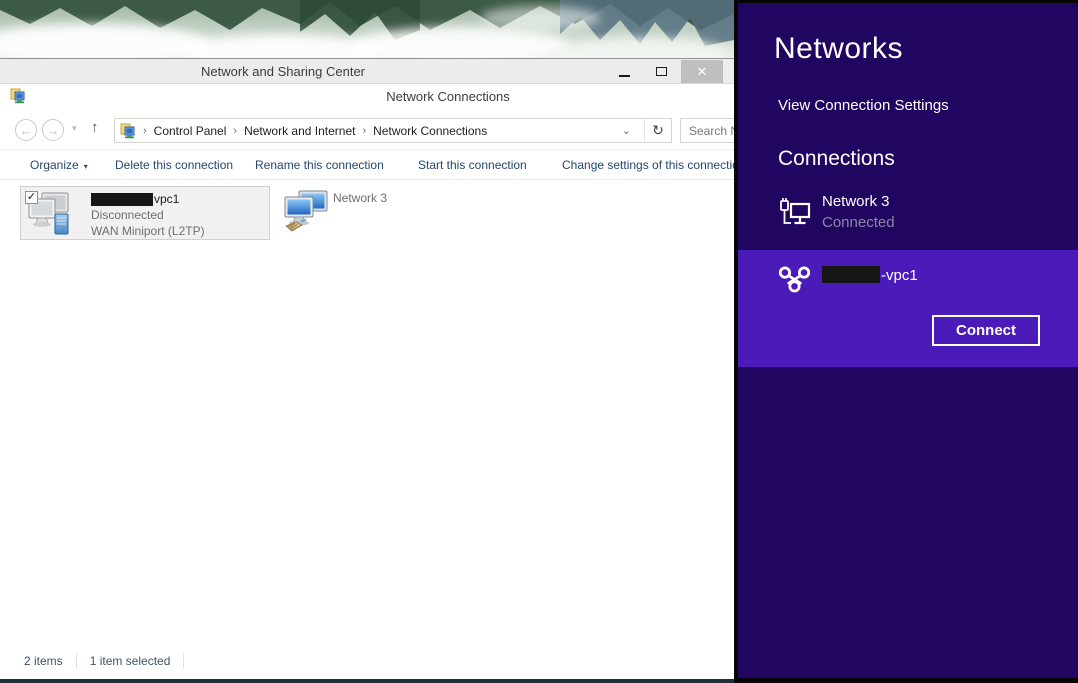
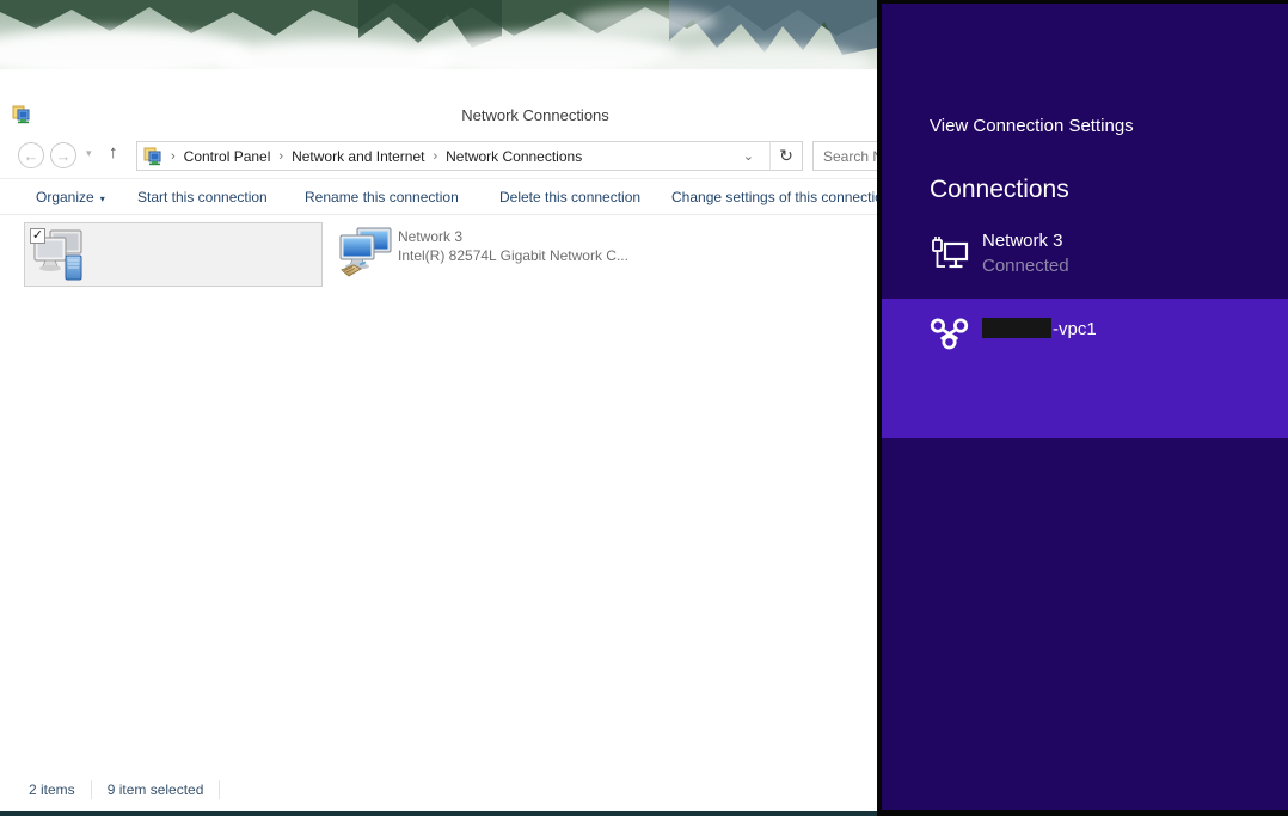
- Network and Sharing Center
- ✕
  Network Connections
  ←
  →
  ▾
  ↑
  ›
  Control Panel
  ›
  Network and Internet
  ›
  Network Connections
  ⌄
  ↻
  Organize ▾
- Delete this connection
+ Start this connection
  Rename this connection
- Start this connection
+ Delete this connection
  Change settings of this connecti
  ✓
- vpc1
- Disconnected
- WAN Miniport (L2TP)
  Network 3
+ Intel(R) 82574L Gigabit Network C...
  2 items
- 1 item selected
+ 9 item selected
- Networks
  View Connection Settings
  Connections
  Network 3
  Connected
  -vpc1
- Connect
